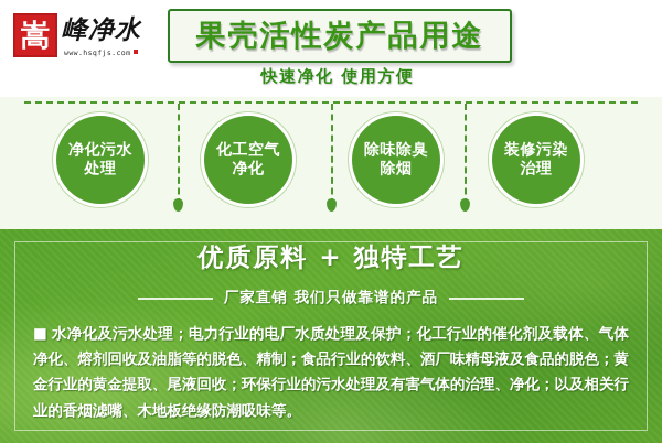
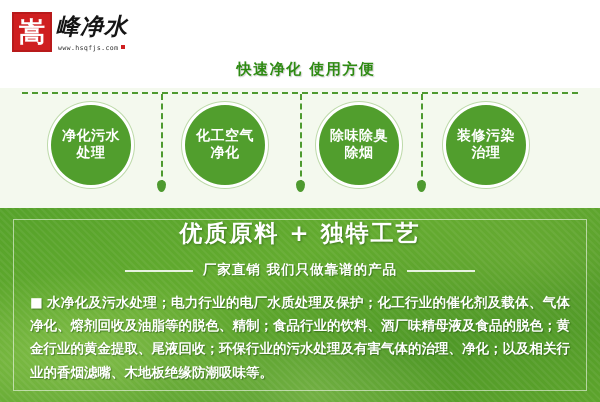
  嵩
  峰净水
  www.hsqfjs.com
- 果壳活性炭产品用途
  快速净化 使用方便
  净化污水
  处理
  化工空气
  净化
  除味除臭
  除烟
  装修污染
  治理
  优质原料 + 独特工艺
  厂家直销 我们只做靠谱的产品
  ■ 水净化及污水处理；电力行业的电厂水质处理及保护；化工行业的催化剂及载体、气体净化、熔剂回收及油脂等的脱色、精制；食品行业的饮料、酒厂味精母液及食品的脱色；黄金行业的黄金提取、尾液回收；环保行业的污水处理及有害气体的治理、净化；以及相关行业的香烟滤嘴、木地板绝缘防潮吸味等。
